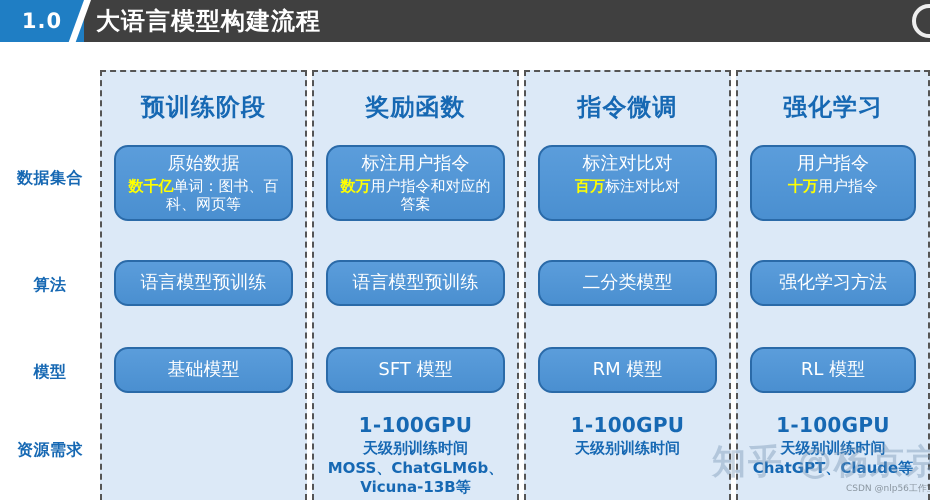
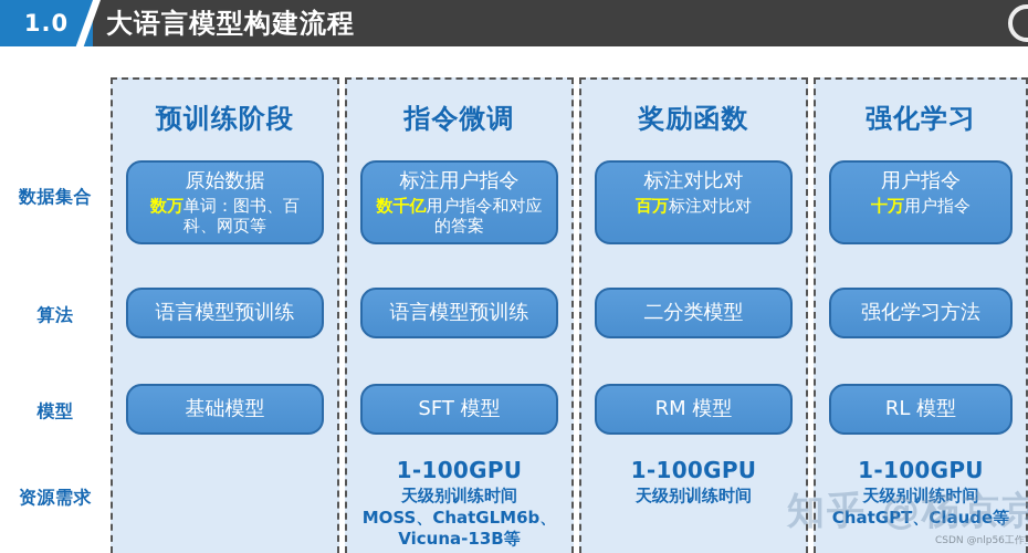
  1.0
  大语言模型构建流程
  数据集合
  算法
  模型
  资源需求
  预训练阶段
  原始数据
- 数千亿单词：图书、百科、网页等
+ 数万单词：图书、百科、网页等
  语言模型预训练
  基础模型
- 奖励函数
+ 指令微调
  标注用户指令
- 数万用户指令和对应的答案
+ 数千亿用户指令和对应的答案
  语言模型预训练
  SFT 模型
  1-100GPU
  天级别训练时间
  MOSS、ChatGLM6b、Vicuna-13B等
- 指令微调
+ 奖励函数
  标注对比对
  百万标注对比对
  二分类模型
  RM 模型
  1-100GPU
  天级别训练时间
  强化学习
  用户指令
  十万用户指令
  强化学习方法
  RL 模型
  1-100GPU
  天级别训练时间
  ChatGPT、Claude等
  知乎 @杨京京
  CSDN @nlp56工作
